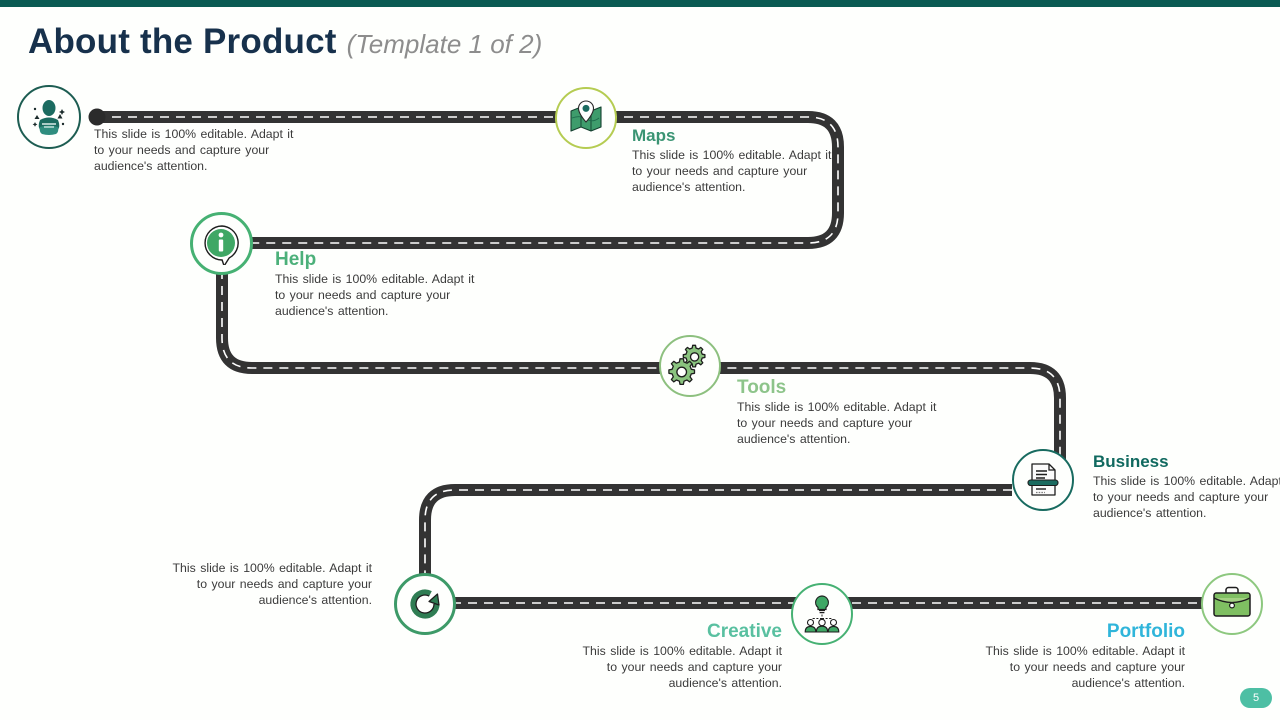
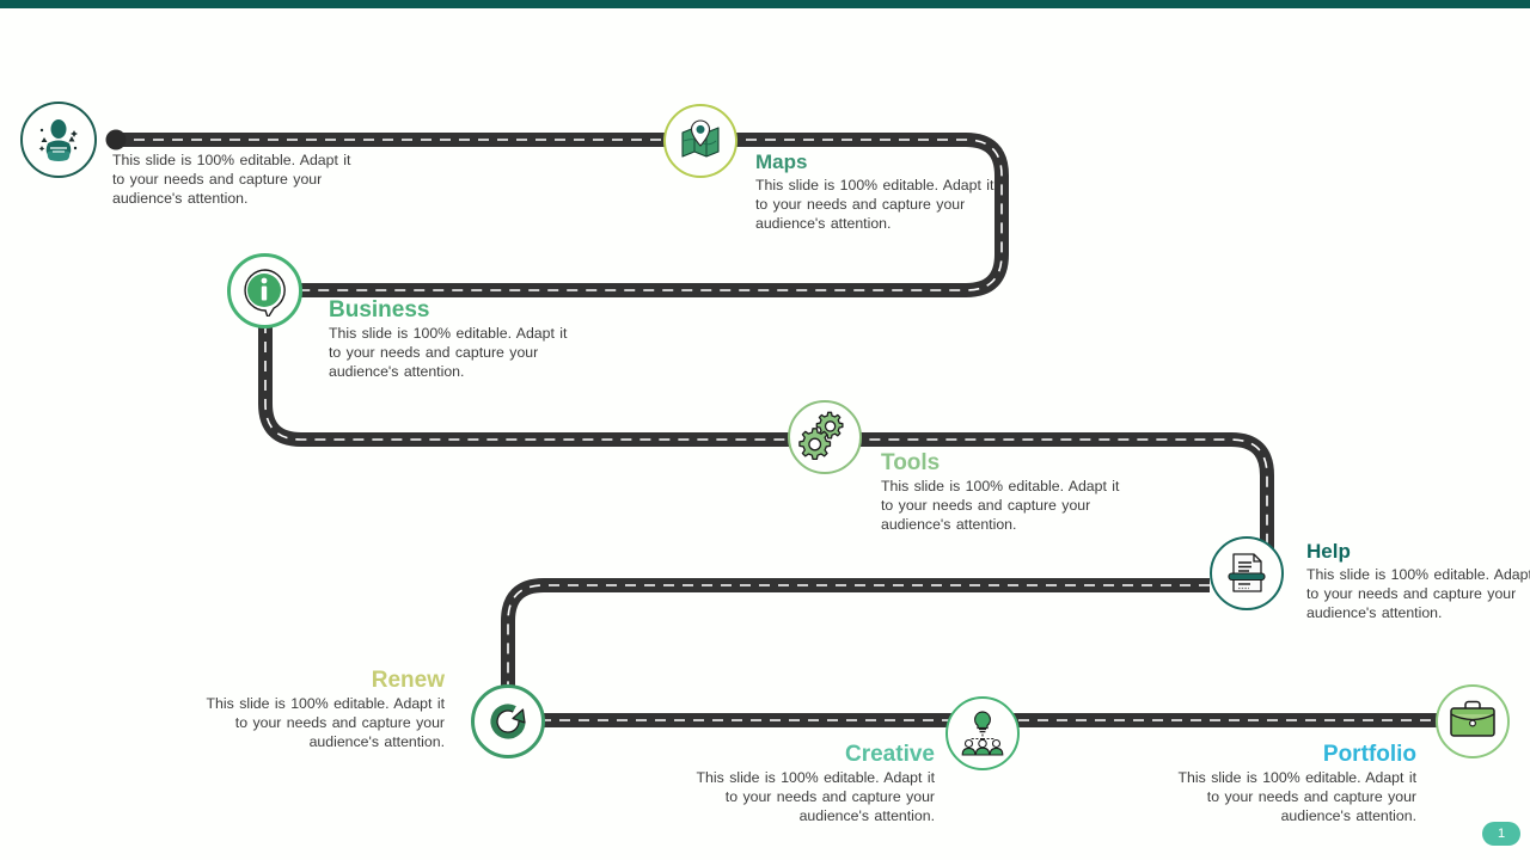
- About the Product (Template 1 of 2)
  This slide is 100% editable. Adapt it to your needs and capture your audience's attention.
  Maps
  This slide is 100% editable. Adapt it to your needs and capture your audience's attention.
- Help
+ Business
  This slide is 100% editable. Adapt it to your needs and capture your audience's attention.
  Tools
  This slide is 100% editable. Adapt it to your needs and capture your audience's attention.
- Business
+ Help
  This slide is 100% editable. Adap to your needs and capture your audience's attention.
+ Renew
  This slide is 100% editable. Adapt it to your needs and capture your audience's attention.
  Creative
  This slide is 100% editable. Adapt it to your needs and capture your audience's attention.
  Portfolio
  This slide is 100% editable. Adapt it to your needs and capture your audience's attention.
- 5
+ 1
